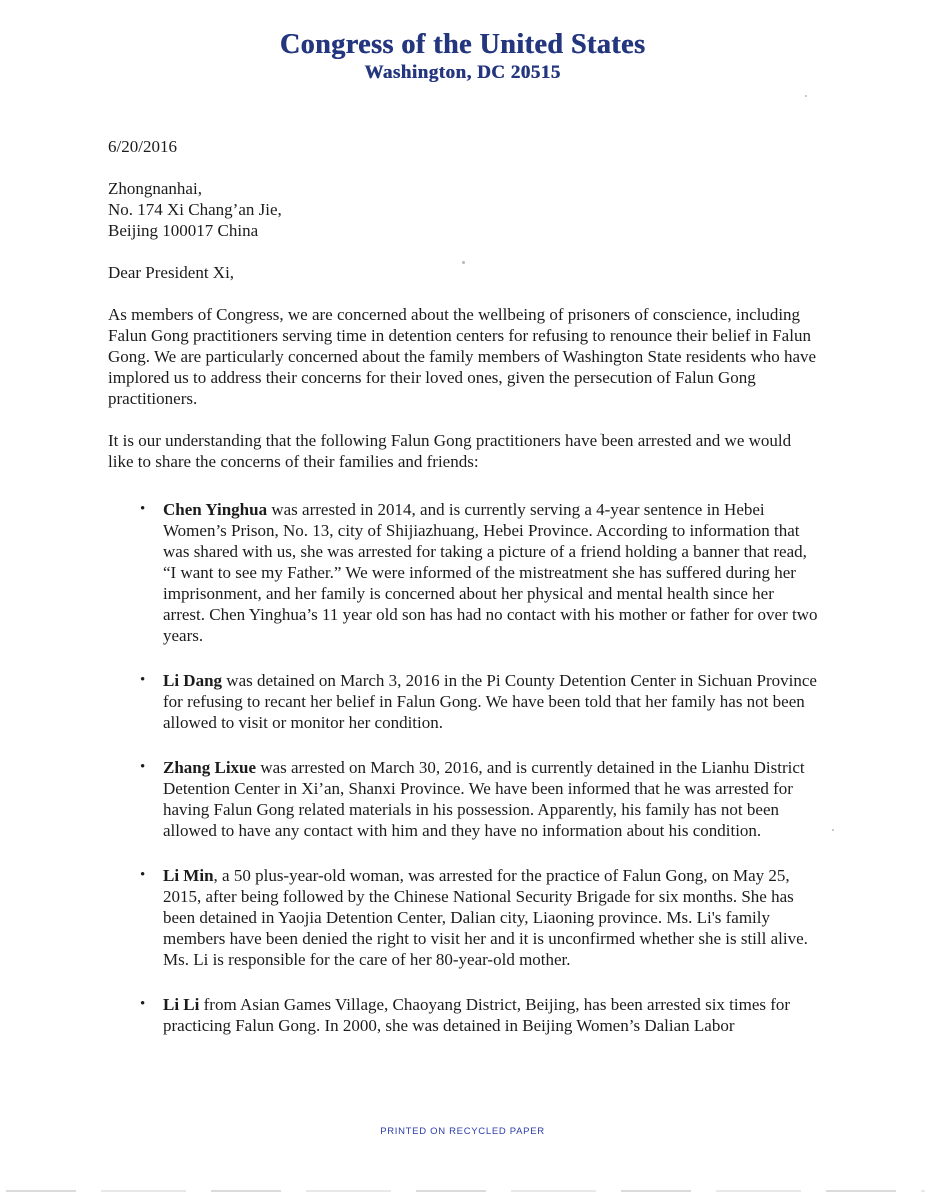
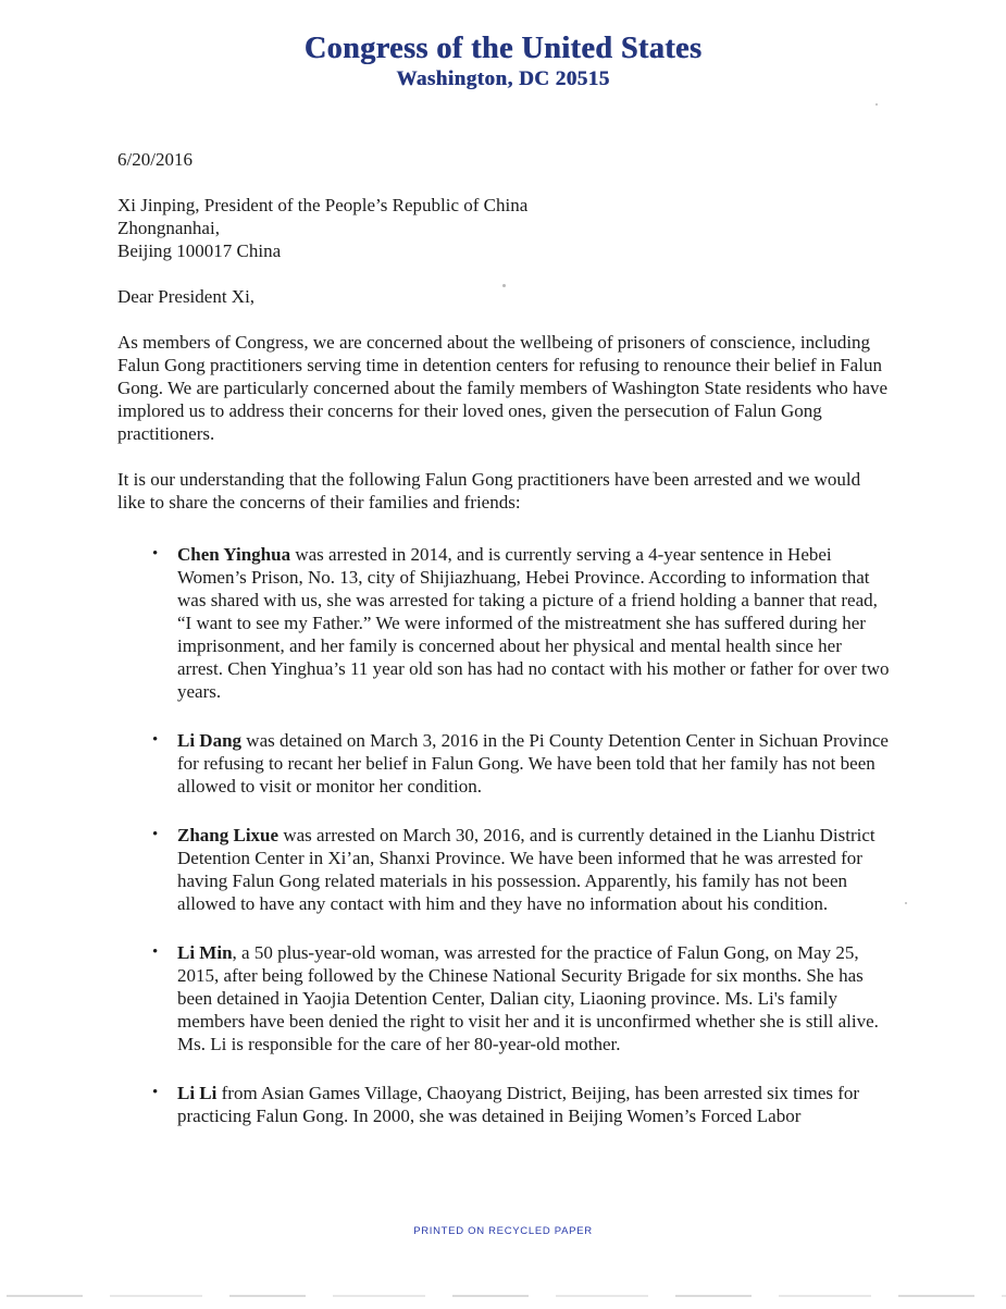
  Congress of the United States
  Washington, DC 20515
  6/20/2016
+ Xi Jinping, President of the People’s Republic of China
  Zhongnanhai,
- No. 174 Xi Chang’an Jie,
  Beijing 100017 China
  Dear President Xi,
  As members of Congress, we are concerned about the wellbeing of prisoners of conscience, including Falun Gong practitioners serving time in detention centers for refusing to renounce their belief in Falun Gong. We are particularly concerned about the family members of Washington State residents who have implored us to address their concerns for their loved ones, given the persecution of Falun Gong practitioners.
  It is our understanding that the following Falun Gong practitioners have been arrested and we would like to share the concerns of their families and friends:
  •
  Chen Yinghua was arrested in 2014, and is currently serving a 4-year sentence in Hebei Women’s Prison, No. 13, city of Shijiazhuang, Hebei Province. According to information that was shared with us, she was arrested for taking a picture of a friend holding a banner that read, “I want to see my Father.” We were informed of the mistreatment she has suffered during her imprisonment, and her family is concerned about her physical and mental health since her arrest. Chen Yinghua’s 11 year old son has had no contact with his mother or father for over two years.
  •
  Li Dang was detained on March 3, 2016 in the Pi County Detention Center in Sichuan Province for refusing to recant her belief in Falun Gong. We have been told that her family has not been allowed to visit or monitor her condition.
  •
  Zhang Lixue was arrested on March 30, 2016, and is currently detained in the Lianhu District Detention Center in Xi’an, Shanxi Province. We have been informed that he was arrested for having Falun Gong related materials in his possession. Apparently, his family has not been allowed to have any contact with him and they have no information about his condition.
  •
  Li Min, a 50 plus-year-old woman, was arrested for the practice of Falun Gong, on May 25, 2015, after being followed by the Chinese National Security Brigade for six months. She has been detained in Yaojia Detention Center, Dalian city, Liaoning province. Ms. Li's family members have been denied the right to visit her and it is unconfirmed whether she is still alive. Ms. Li is responsible for the care of her 80-year-old mother.
  •
- Li Li from Asian Games Village, Chaoyang District, Beijing, has been arrested six times for practicing Falun Gong. In 2000, she was detained in Beijing Women’s Dalian Labor
+ Li Li from Asian Games Village, Chaoyang District, Beijing, has been arrested six times for practicing Falun Gong. In 2000, she was detained in Beijing Women’s Forced Labor
  PRINTED ON RECYCLED PAPER
